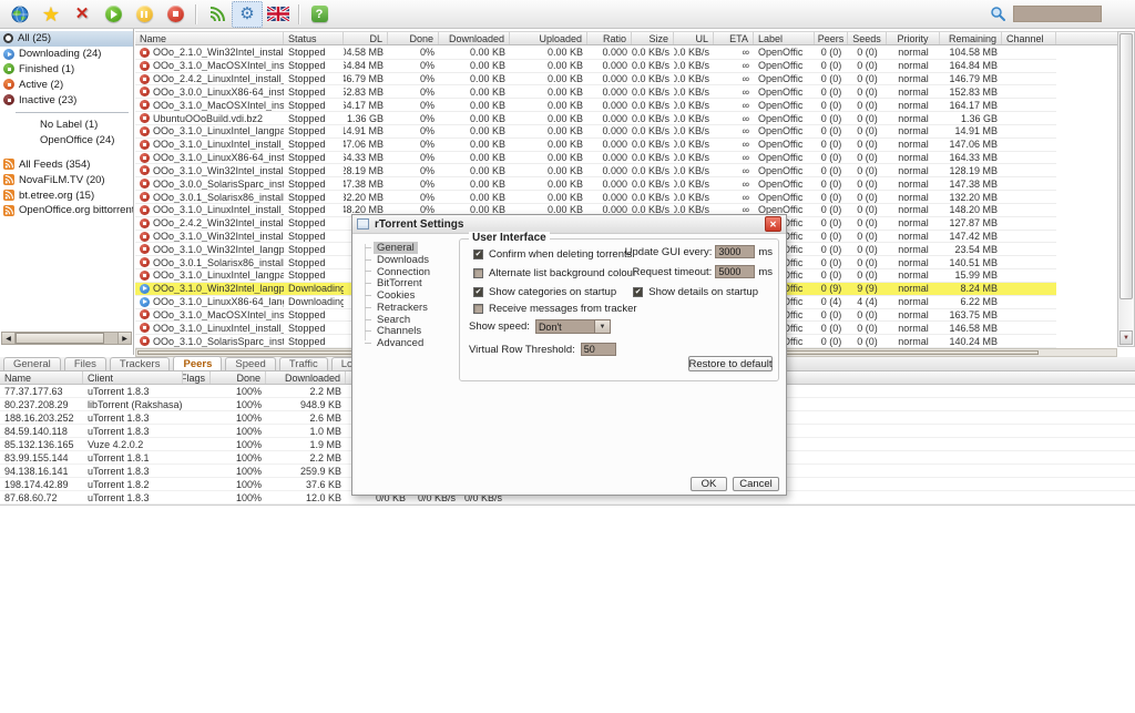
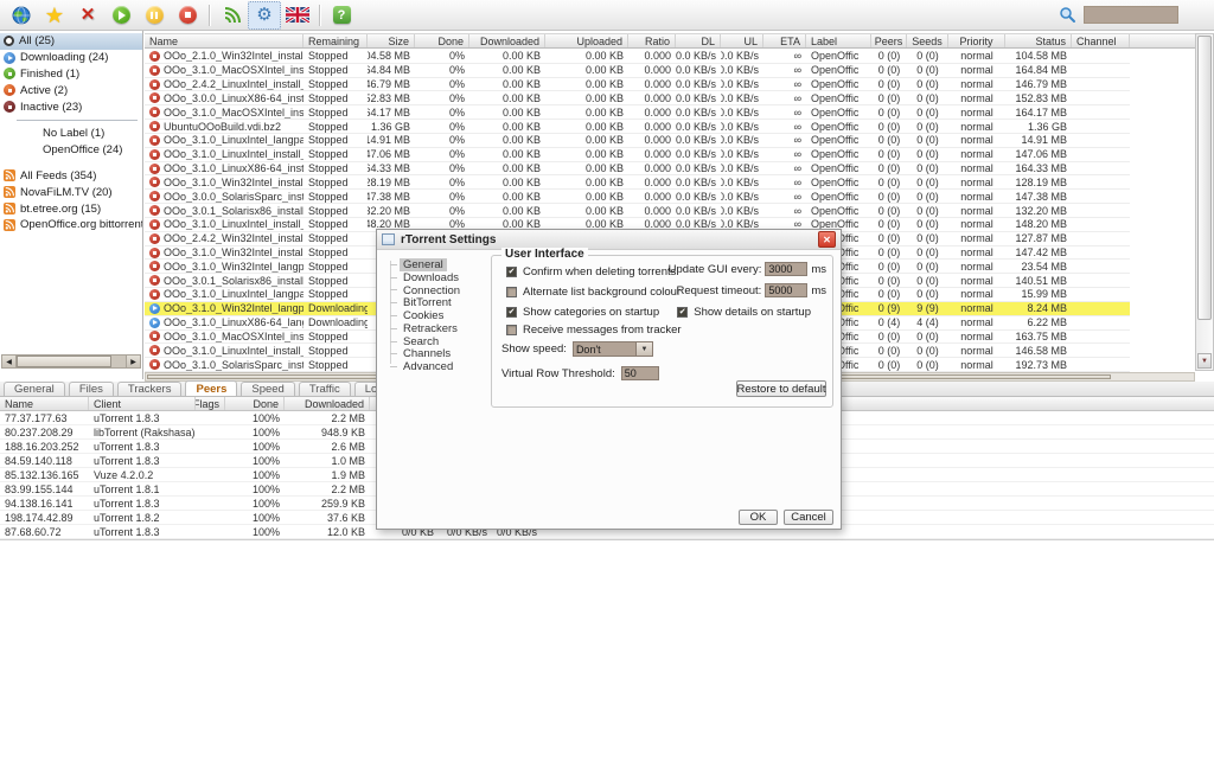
  ★
  ✕
  ⚙
  ?
  All (25)
  Downloading (24)
  Finished (1)
  Active (2)
  Inactive (23)
  No Label (1)
  OpenOffice (24)
  All Feeds (354)
  NovaFiLM.TV (20)
  bt.etree.org (15)
  OpenOffice.org bittorren
  Name
- Status
+ Remaining
- DL
+ Size
  Done
  Downloaded
  Uploaded
  Ratio
- Size
+ DL
  UL
  ETA
  Label
  Peers
  Seeds
  Priority
- Remaining
+ Status
  Channel
  OOo_2.1.0_Win32Intel_instal
  Stopped
  04.58 MB
  0%
  0.00 KB
  0.00 KB
  0.000
  0.0 KB/s
  0.0 KB/s
  ∞
  OpenOffic
  0 (0)
  0 (0)
  normal
  104.58 MB
  OOo_3.1.0_MacOSXIntel_ins
  Stopped
  64.84 MB
  0%
  0.00 KB
  0.00 KB
  0.000
  0.0 KB/s
  0.0 KB/s
  ∞
  OpenOffic
  0 (0)
  0 (0)
  normal
  164.84 MB
  OOo_2.4.2_LinuxIntel_install
  Stopped
  46.79 MB
  0%
  0.00 KB
  0.00 KB
  0.000
  0.0 KB/s
  0.0 KB/s
  ∞
  OpenOffic
  0 (0)
  0 (0)
  normal
  146.79 MB
  OOo_3.0.0_LinuxX86-64_inst
  Stopped
  52.83 MB
  0%
  0.00 KB
  0.00 KB
  0.000
  0.0 KB/s
  0.0 KB/s
  ∞
  OpenOffic
  0 (0)
  0 (0)
  normal
  152.83 MB
  OOo_3.1.0_MacOSXIntel_ins
  Stopped
  64.17 MB
  0%
  0.00 KB
  0.00 KB
  0.000
  0.0 KB/s
  0.0 KB/s
  ∞
  OpenOffic
  0 (0)
  0 (0)
  normal
  164.17 MB
  UbuntuOOoBuild.vdi.bz2
  Stopped
  1.36 GB
  0%
  0.00 KB
  0.00 KB
  0.000
  0.0 KB/s
  0.0 KB/s
  ∞
  OpenOffic
  0 (0)
  0 (0)
  normal
  1.36 GB
  OOo_3.1.0_LinuxIntel_langpa
  Stopped
  14.91 MB
  0%
  0.00 KB
  0.00 KB
  0.000
  0.0 KB/s
  0.0 KB/s
  ∞
  OpenOffic
  0 (0)
  0 (0)
  normal
  14.91 MB
  OOo_3.1.0_LinuxIntel_install
  Stopped
  47.06 MB
  0%
  0.00 KB
  0.00 KB
  0.000
  0.0 KB/s
  0.0 KB/s
  ∞
  OpenOffic
  0 (0)
  0 (0)
  normal
  147.06 MB
  OOo_3.1.0_LinuxX86-64_inst
  Stopped
  64.33 MB
  0%
  0.00 KB
  0.00 KB
  0.000
  0.0 KB/s
  0.0 KB/s
  ∞
  OpenOffic
  0 (0)
  0 (0)
  normal
  164.33 MB
  OOo_3.1.0_Win32Intel_instal
  Stopped
  28.19 MB
  0%
  0.00 KB
  0.00 KB
  0.000
  0.0 KB/s
  0.0 KB/s
  ∞
  OpenOffic
  0 (0)
  0 (0)
  normal
  128.19 MB
  OOo_3.0.0_SolarisSparc_inst
  Stopped
  47.38 MB
  0%
  0.00 KB
  0.00 KB
  0.000
  0.0 KB/s
  0.0 KB/s
  ∞
  OpenOffic
  0 (0)
  0 (0)
  normal
  147.38 MB
  OOo_3.0.1_Solarisx86_instal
  Stopped
  32.20 MB
  0%
  0.00 KB
  0.00 KB
  0.000
  0.0 KB/s
  0.0 KB/s
  ∞
  OpenOffic
  0 (0)
  0 (0)
  normal
  132.20 MB
  OOo_3.1.0_LinuxIntel_install
  Stopped
  48.20 MB
  0%
  0.00 KB
  0.00 KB
  0.000
  0.0 KB/s
  0.0 KB/s
  ∞
  OpenOffic
  0 (0)
  0 (0)
  normal
  148.20 MB
  OOo_2.4.2_Win32Intel_instal
  Stopped
  0 (0)
  0 (0)
  normal
  127.87 MB
  OOo_3.1.0_Win32Intel_instal
  Stopped
  0 (0)
  0 (0)
  normal
  147.42 MB
  OOo_3.1.0_Win32Intel_langp
  Stopped
  0 (0)
  0 (0)
  normal
  23.54 MB
  OOo_3.0.1_Solarisx86_instal
  Stopped
  0 (0)
  0 (0)
  normal
  140.51 MB
  OOo_3.1.0_LinuxIntel_langpa
  Stopped
  0 (0)
  0 (0)
  normal
  15.99 MB
  OOo_3.1.0_Win32Intel_langp
  Downloading
  0 (9)
  9 (9)
  normal
  8.24 MB
  OOo_3.1.0_LinuxX86-64_lan
  Downloading
  0 (4)
  4 (4)
  normal
  6.22 MB
  OOo_3.1.0_MacOSXIntel_ins
  Stopped
  0 (0)
  0 (0)
  normal
  163.75 MB
  OOo_3.1.0_LinuxIntel_install
  Stopped
  0 (0)
  0 (0)
  normal
  146.58 MB
  OOo_3.1.0_SolarisSparc_inst
  Stopped
  0 (0)
  0 (0)
  normal
- 140.24 MB
+ 192.73 MB
  General
  Files
  Trackers
  Peers
  Speed
  Traffic
  Name
  Client
  Flags
  Done
  Downloaded
  77.37.177.63
  uTorrent 1.8.3
  100%
  2.2 MB
  80.237.208.29
  libTorrent (Rakshasa)
  100%
  948.9 KB
  188.16.203.252
  uTorrent 1.8.3
  100%
  2.6 MB
  84.59.140.118
  uTorrent 1.8.3
  100%
  1.0 MB
  85.132.136.165
  Vuze 4.2.0.2
  100%
  1.9 MB
  83.99.155.144
  uTorrent 1.8.1
  100%
  2.2 MB
  94.138.16.141
  uTorrent 1.8.3
  100%
  259.9 KB
  198.174.42.89
  uTorrent 1.8.2
  100%
  37.6 KB
  87.68.60.72
  uTorrent 1.8.3
  100%
  12.0 KB
  0/0 KB
  0/0 KB/s
  0/0 KB/s
  rTorrent Settings
  ✕
  General
  Downloads
  Connection
  BitTorrent
  Cookies
  Retrackers
  Search
  Channels
  Advanced
  User Interface
  Confirm when deleting torrents
  Alternate list background colour
  Show categories on startup
  Receive messages from tracker
  Update GUI every:
  3000
  ms
  Request timeout:
  5000
  ms
  Show details on startup
  Show speed:
  Don't
  Virtual Row Threshold:
  50
  Restore to default
  OK
  Cancel
